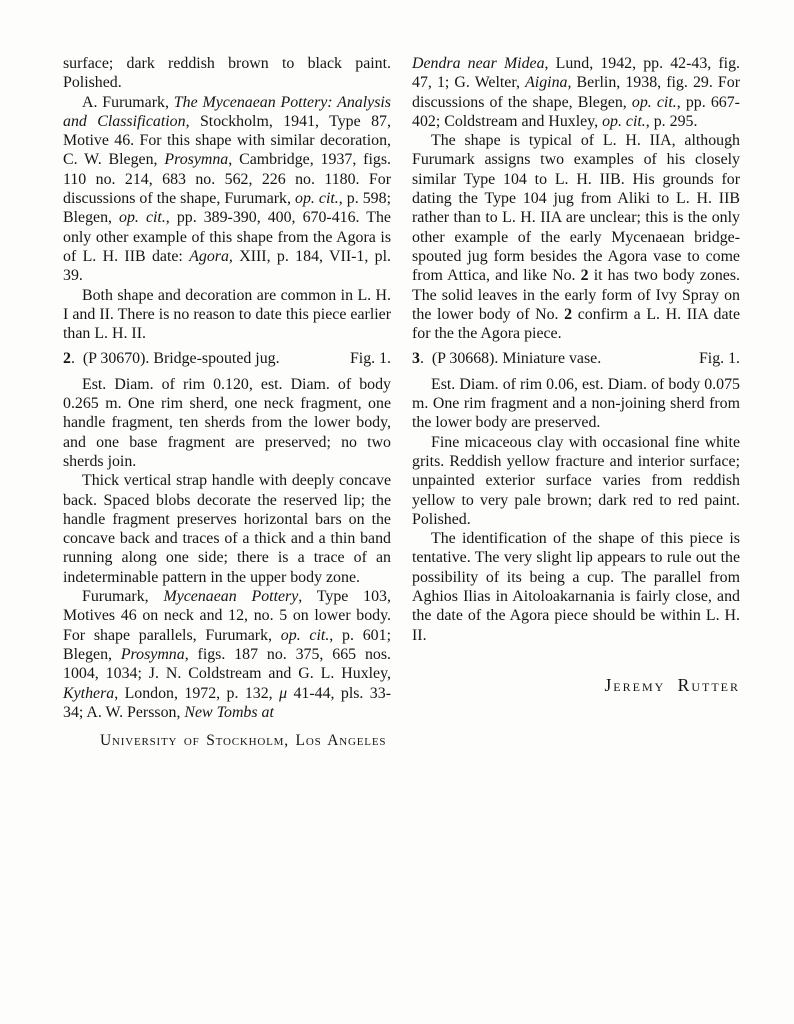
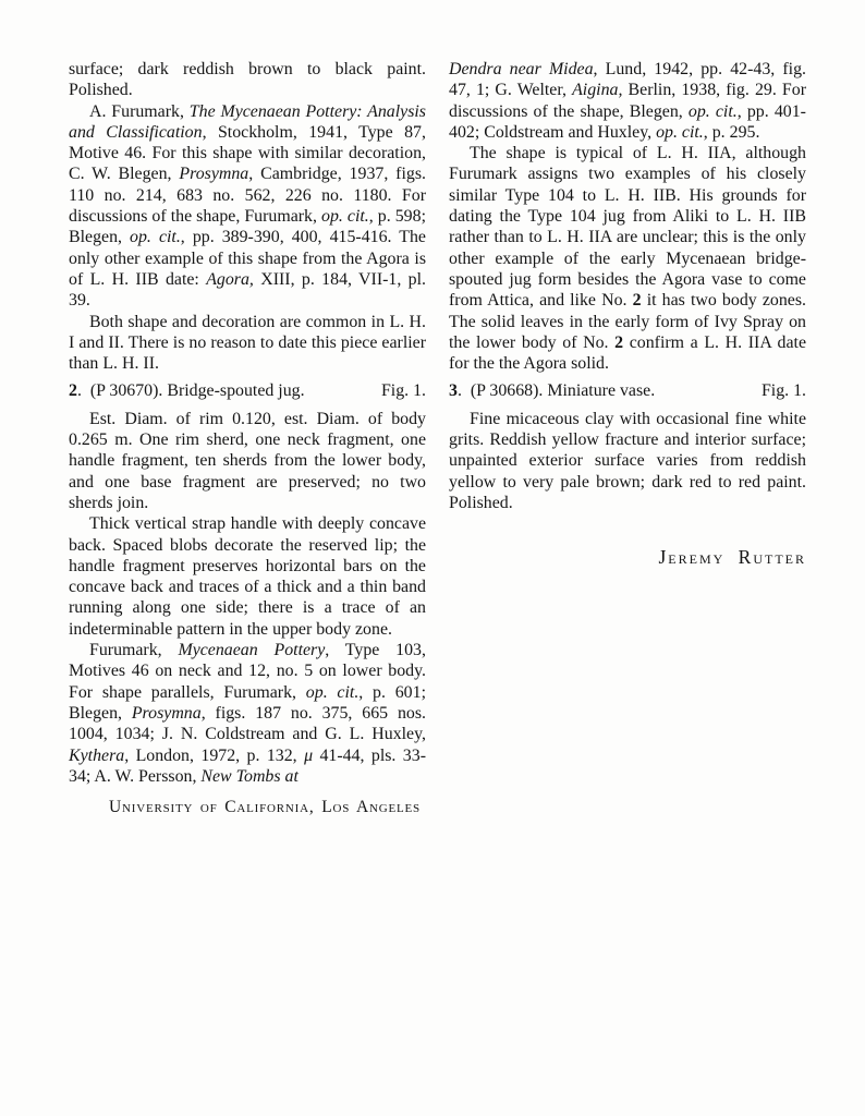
  surface; dark reddish brown to black paint. Polished.
- A. Furumark, The Mycenaean Pottery: Analysis and Classification, Stockholm, 1941, Type 87, Motive 46. For this shape with similar decoration, C. W. Blegen, Prosymna, Cambridge, 1937, figs. 110 no. 214, 683 no. 562, 226 no. 1180. For discussions of the shape, Furumark, op. cit., p. 598; Blegen, op. cit., pp. 389-390, 400, 670-416. The only other example of this shape from the Agora is of L. H. IIB date: Agora, XIII, p. 184, VII-1, pl. 39.
+ A. Furumark, The Mycenaean Pottery: Analysis and Classification, Stockholm, 1941, Type 87, Motive 46. For this shape with similar decoration, C. W. Blegen, Prosymna, Cambridge, 1937, figs. 110 no. 214, 683 no. 562, 226 no. 1180. For discussions of the shape, Furumark, op. cit., p. 598; Blegen, op. cit., pp. 389-390, 400, 415-416. The only other example of this shape from the Agora is of L. H. IIB date: Agora, XIII, p. 184, VII-1, pl. 39.
  Both shape and decoration are common in L. H. I and II. There is no reason to date this piece earlier than L. H. II.
  2. (P 30670). Bridge-spouted jug.
  Fig. 1.
  Est. Diam. of rim 0.120, est. Diam. of body 0.265 m. One rim sherd, one neck fragment, one handle fragment, ten sherds from the lower body, and one base fragment are preserved; no two sherds join.
  Thick vertical strap handle with deeply concave back. Spaced blobs decorate the reserved lip; the handle fragment preserves horizontal bars on the concave back and traces of a thick and a thin band running along one side; there is a trace of an indeterminable pattern in the upper body zone.
  Furumark, Mycenaean Pottery, Type 103, Motives 46 on neck and 12, no. 5 on lower body. For shape parallels, Furumark, op. cit., p. 601; Blegen, Prosymna, figs. 187 no. 375, 665 nos. 1004, 1034; J. N. Coldstream and G. L. Huxley, Kythera, London, 1972, p. 132, μ 41-44, pls. 33-34; A. W. Persson, New Tombs at
- Dendra near Midea, Lund, 1942, pp. 42-43, fig. 47, 1; G. Welter, Aigina, Berlin, 1938, fig. 29. For discussions of the shape, Blegen, op. cit., pp. 667-402; Coldstream and Huxley, op. cit., p. 295.
+ Dendra near Midea, Lund, 1942, pp. 42-43, fig. 47, 1; G. Welter, Aigina, Berlin, 1938, fig. 29. For discussions of the shape, Blegen, op. cit., pp. 401-402; Coldstream and Huxley, op. cit., p. 295.
- The shape is typical of L. H. IIA, although Furumark assigns two examples of his closely similar Type 104 to L. H. IIB. His grounds for dating the Type 104 jug from Aliki to L. H. IIB rather than to L. H. IIA are unclear; this is the only other example of the early Mycenaean bridge-spouted jug form besides the Agora vase to come from Attica, and like No. 2 it has two body zones. The solid leaves in the early form of Ivy Spray on the lower body of No. 2 confirm a L. H. IIA date for the the Agora piece.
+ The shape is typical of L. H. IIA, although Furumark assigns two examples of his closely similar Type 104 to L. H. IIB. His grounds for dating the Type 104 jug from Aliki to L. H. IIB rather than to L. H. IIA are unclear; this is the only other example of the early Mycenaean bridge-spouted jug form besides the Agora vase to come from Attica, and like No. 2 it has two body zones. The solid leaves in the early form of Ivy Spray on the lower body of No. 2 confirm a L. H. IIA date for the the Agora solid.
  3. (P 30668). Miniature vase.
  Fig. 1.
- Est. Diam. of rim 0.06, est. Diam. of body 0.075 m. One rim fragment and a non-joining sherd from the lower body are preserved.
  Fine micaceous clay with occasional fine white grits. Reddish yellow fracture and interior surface; unpainted exterior surface varies from reddish yellow to very pale brown; dark red to red paint. Polished.
- The identification of the shape of this piece is tentative. The very slight lip appears to rule out the possibility of its being a cup. The parallel from Aghios Ilias in Aitoloakarnania is fairly close, and the date of the Agora piece should be within L. H. II.
  Jeremy Rutter
- University of Stockholm, Los Angeles
+ University of California, Los Angeles
